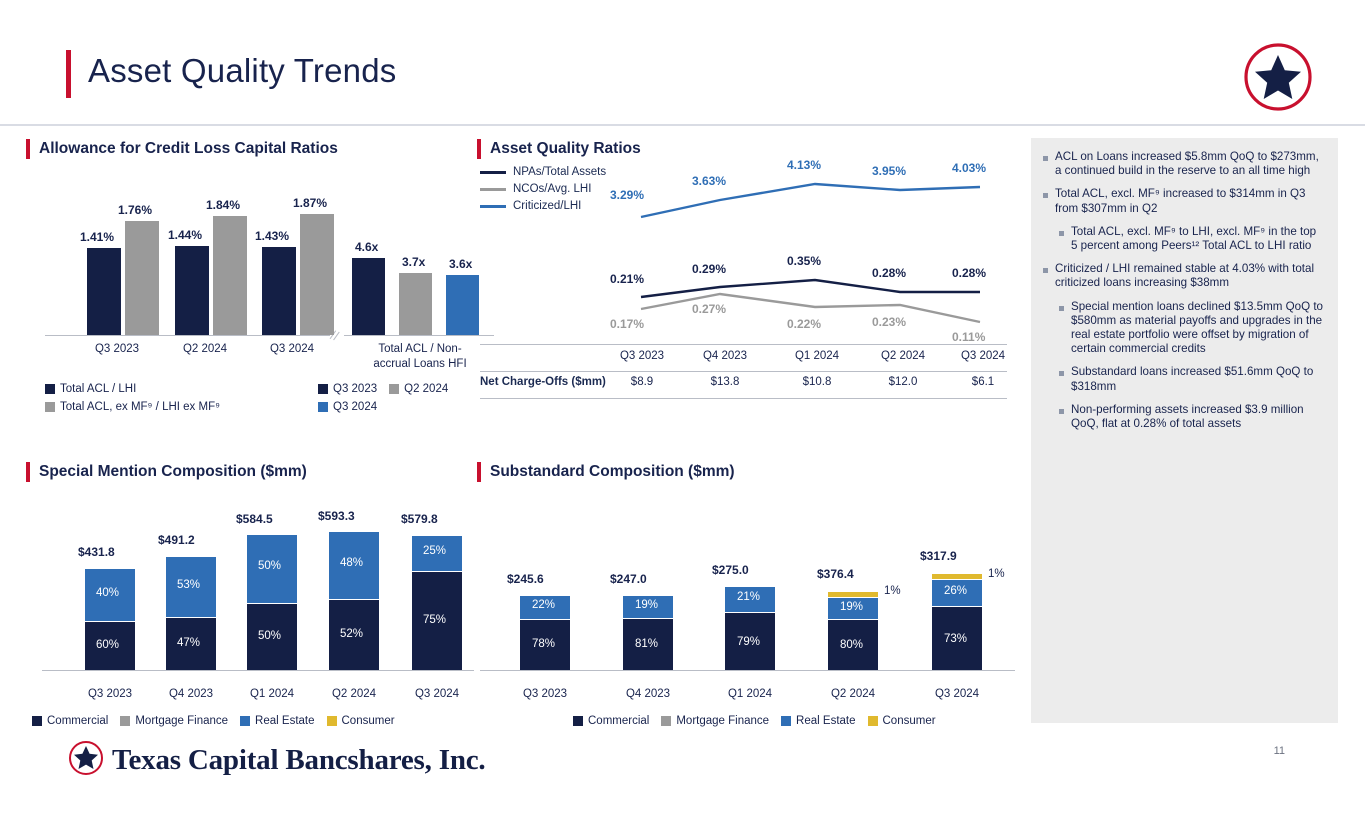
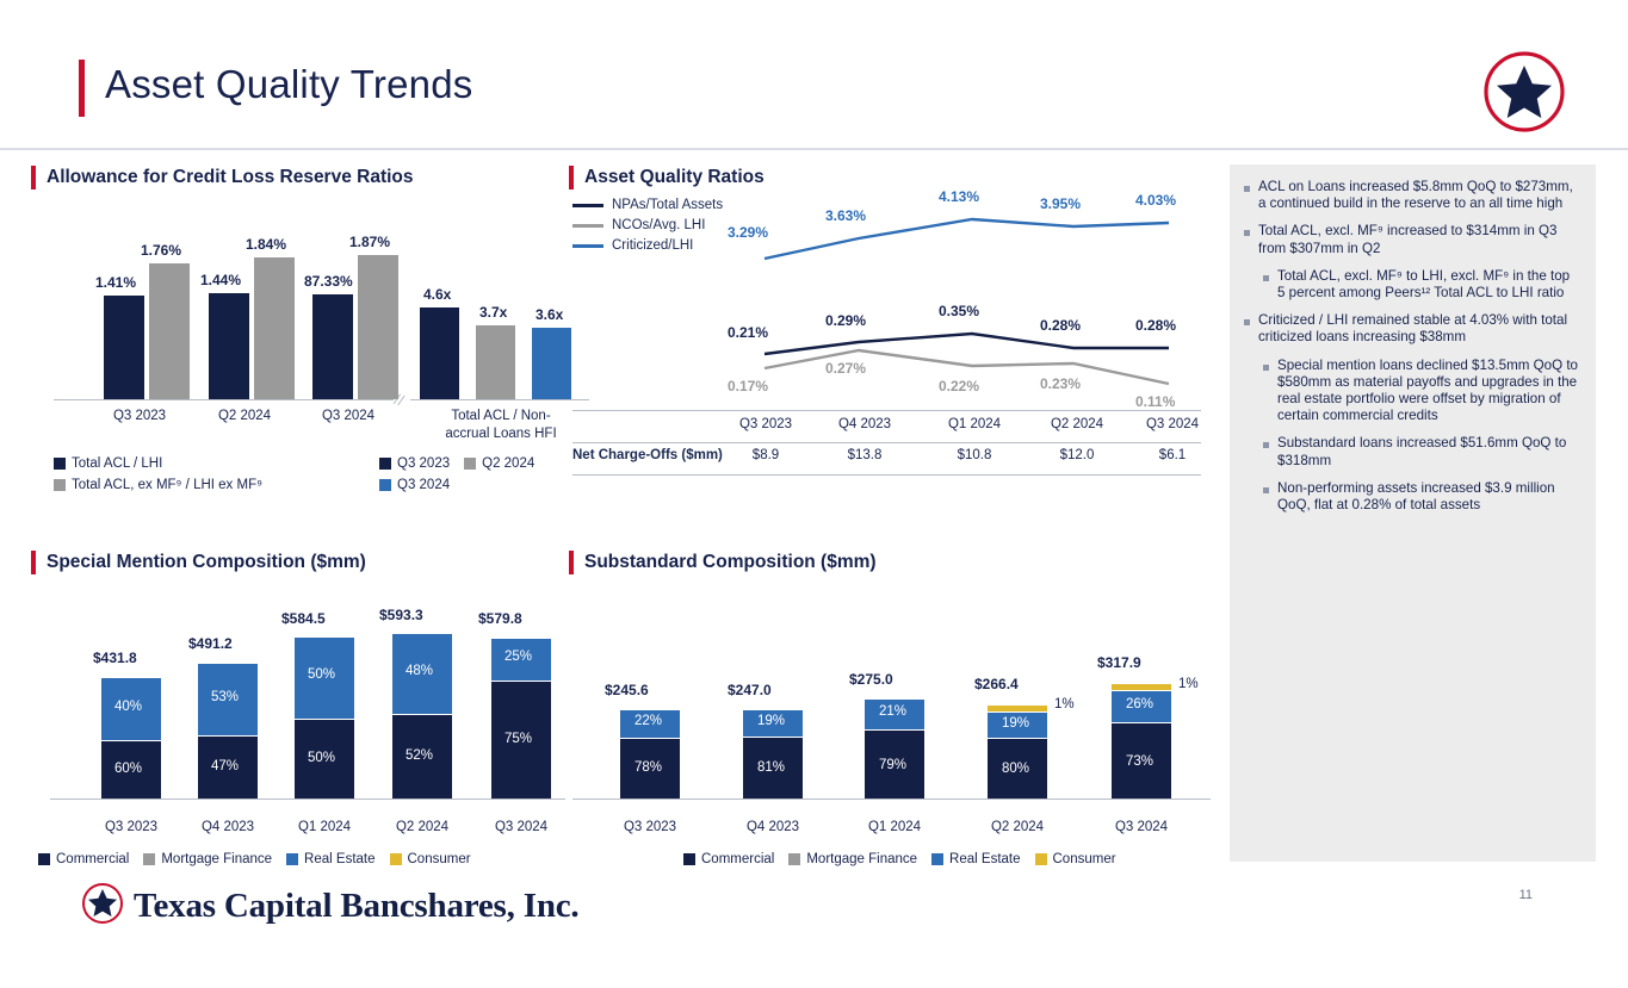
  Asset Quality Trends
- Allowance for Credit Loss Capital Ratios
+ Allowance for Credit Loss Reserve Ratios
  Asset Quality Ratios
  Special Mention Composition ($mm)
  Substandard Composition ($mm)
  1.41%
  1.76%
  1.44%
  1.84%
- 1.43%
+ 87.33%
  1.87%
  Q3 2023
  Q2 2024
  Q3 2024
  4.6x
  3.7x
  3.6x
  Total ACL / Non-
  accrual Loans HFI
  Total ACL / LHI
  Total ACL, ex MF⁹ / LHI ex MF⁹
  Q3 2023
  Q2 2024
  Q3 2024
  NPAs/Total Assets
  NCOs/Avg. LHI
  Criticized/LHI
  3.29%
  3.63%
  4.13%
  3.95%
  4.03%
  0.21%
  0.29%
  0.35%
  0.28%
  0.28%
  0.17%
  0.27%
  0.22%
  0.23%
  0.11%
  Q3 2023
  Q4 2023
  Q1 2024
  Q2 2024
  Q3 2024
  Net Charge-Offs ($mm)
  $8.9
  $13.8
  $10.8
  $12.0
  $6.1
  $431.8
  40%
  60%
  $491.2
  53%
  47%
  $584.5
  50%
  50%
  $593.3
  48%
  52%
  $579.8
  25%
  75%
  Q3 2023
  Q4 2023
  Q1 2024
  Q2 2024
  Q3 2024
  Commercial
  Mortgage Finance
  Real Estate
  Consumer
  $245.6
  22%
  78%
  $247.0
  19%
  81%
  $275.0
  21%
  79%
- $376.4
+ $266.4
  1%
  19%
  80%
  $317.9
  1%
  26%
  73%
  Q3 2023
  Q4 2023
  Q1 2024
  Q2 2024
  Q3 2024
  Commercial
  Mortgage Finance
  Real Estate
  Consumer
  ACL on Loans increased $5.8mm QoQ to $273mm, a continued build in the reserve to an all time high
  Total ACL, excl. MF⁹ increased to $314mm in Q3 from $307mm in Q2
  Total ACL, excl. MF⁹ to LHI, excl. MF⁹ in the top 5 percent among Peers¹² Total ACL to LHI ratio
  Criticized / LHI remained stable at 4.03% with total criticized loans increasing $38mm
  Special mention loans declined $13.5mm QoQ to $580mm as material payoffs and upgrades in the real estate portfolio were offset by migration of certain commercial credits
  Substandard loans increased $51.6mm QoQ to $318mm
  Non-performing assets increased $3.9 million QoQ, flat at 0.28% of total assets
  Texas Capital Bancshares, Inc.
  11
